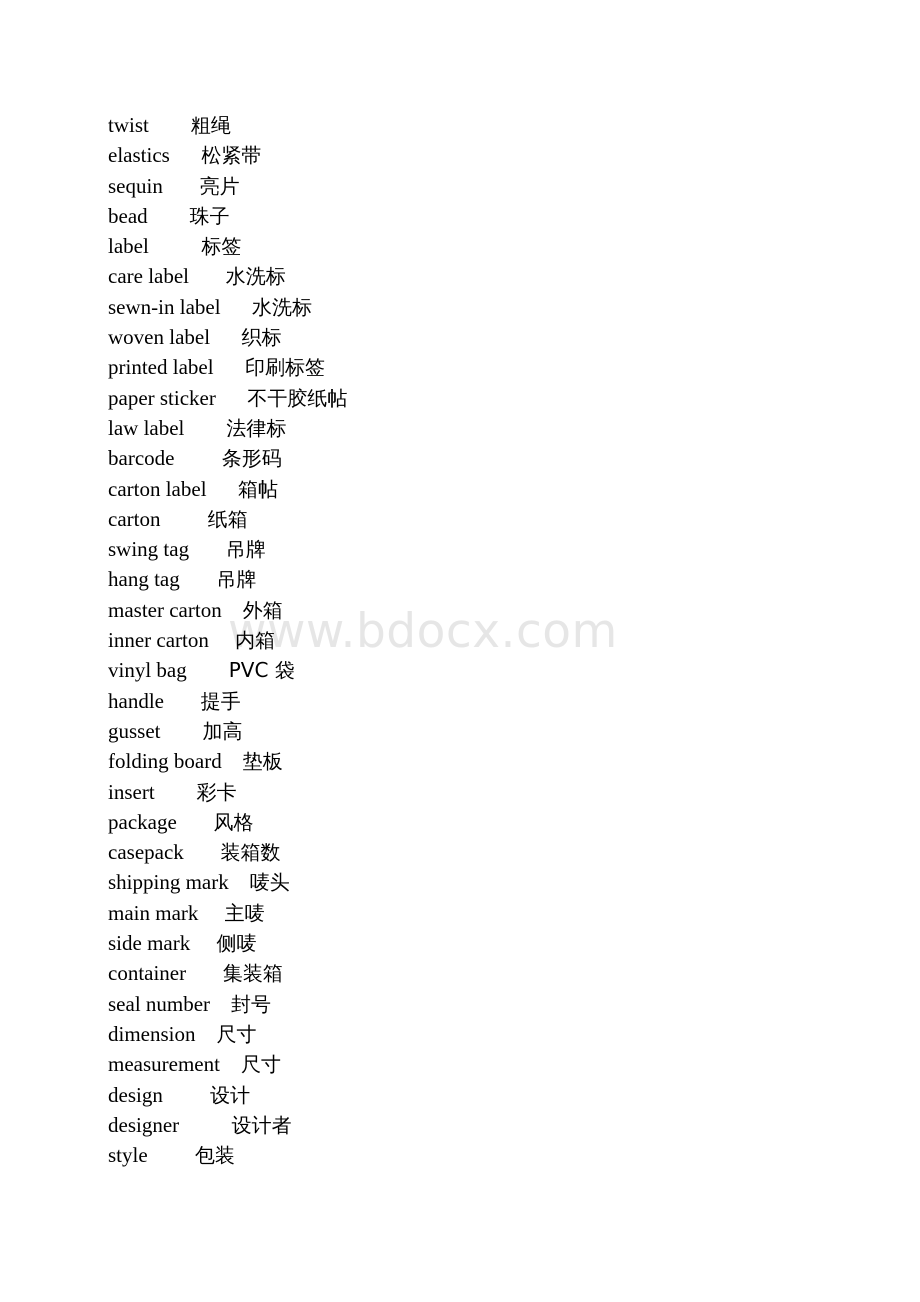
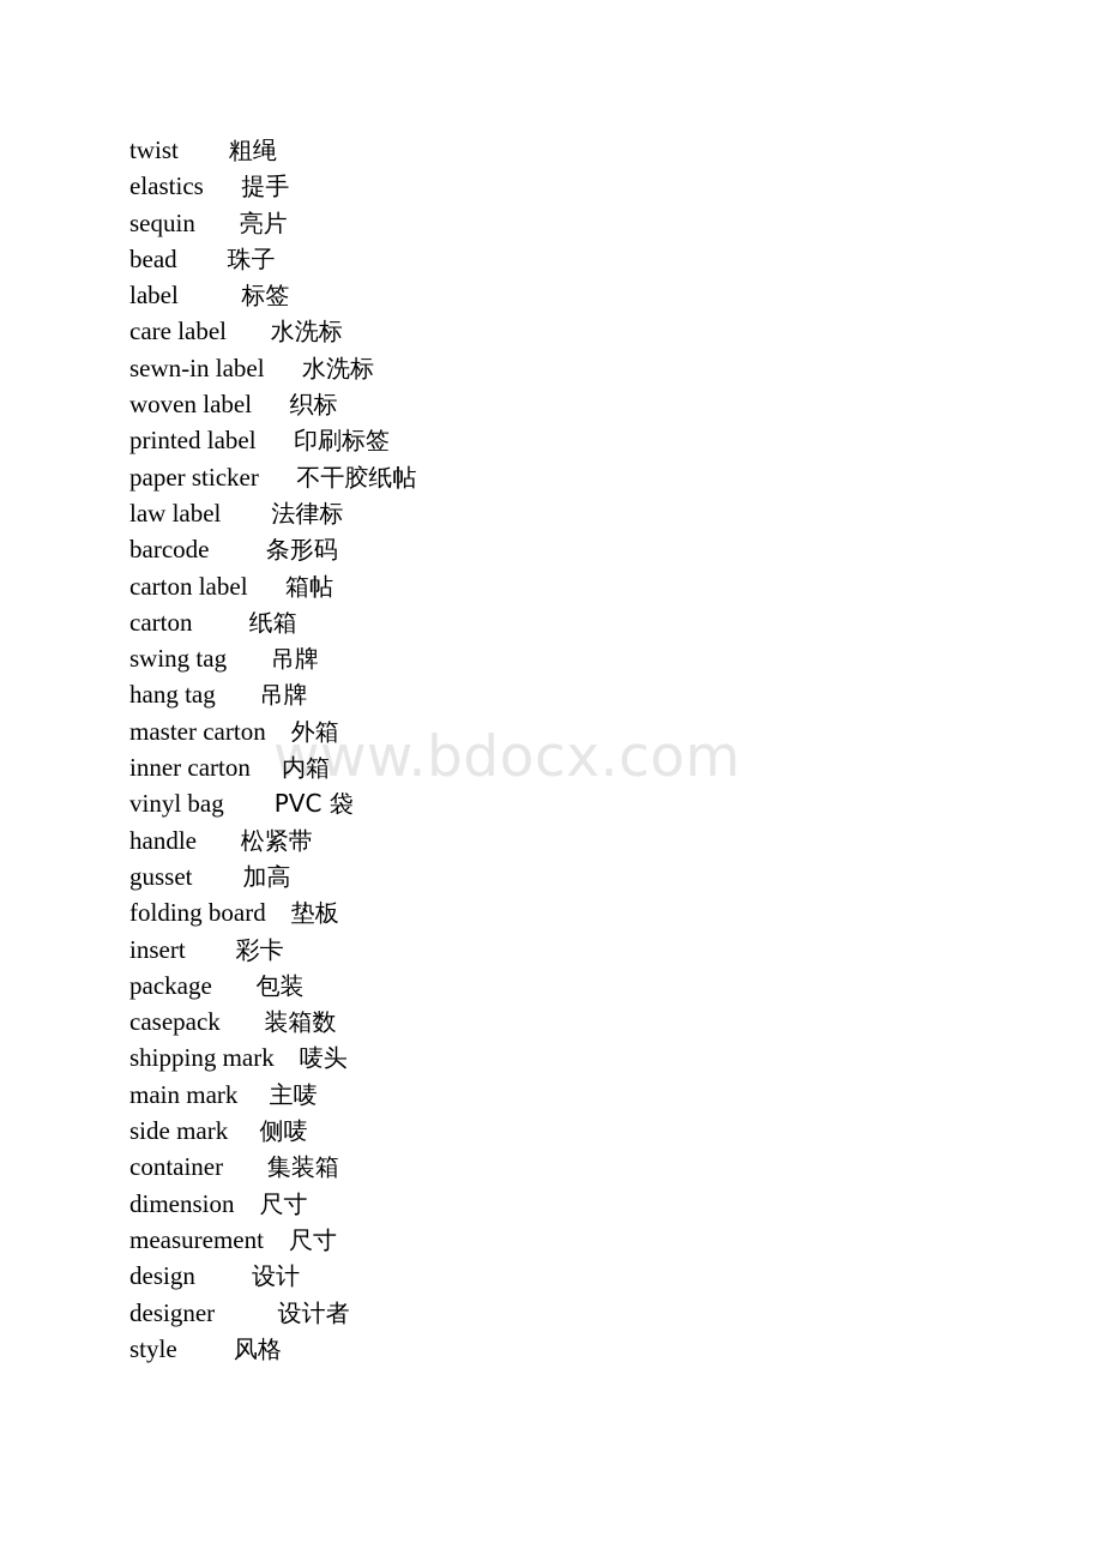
  www.bdocx.com
  twist 粗绳
- elastics 松紧带
+ elastics 提手
  sequin 亮片
  bead 珠子
  label 标签
  care label 水洗标
  sewn-in label 水洗标
  woven label 织标
  printed label 印刷标签
  paper sticker 不干胶纸帖
  law label 法律标
  barcode 条形码
  carton label 箱帖
  carton 纸箱
  swing tag 吊牌
  hang tag 吊牌
  master carton 外箱
  inner carton 内箱
  vinyl bag PVC 袋
- handle 提手
+ handle 松紧带
  gusset 加高
  folding board 垫板
  insert 彩卡
- package 风格
+ package 包装
  casepack 装箱数
  shipping mark 唛头
  main mark 主唛
  side mark 侧唛
  container 集装箱
- seal number 封号
  dimension 尺寸
  measurement 尺寸
  design 设计
  designer 设计者
- style 包装
+ style 风格
